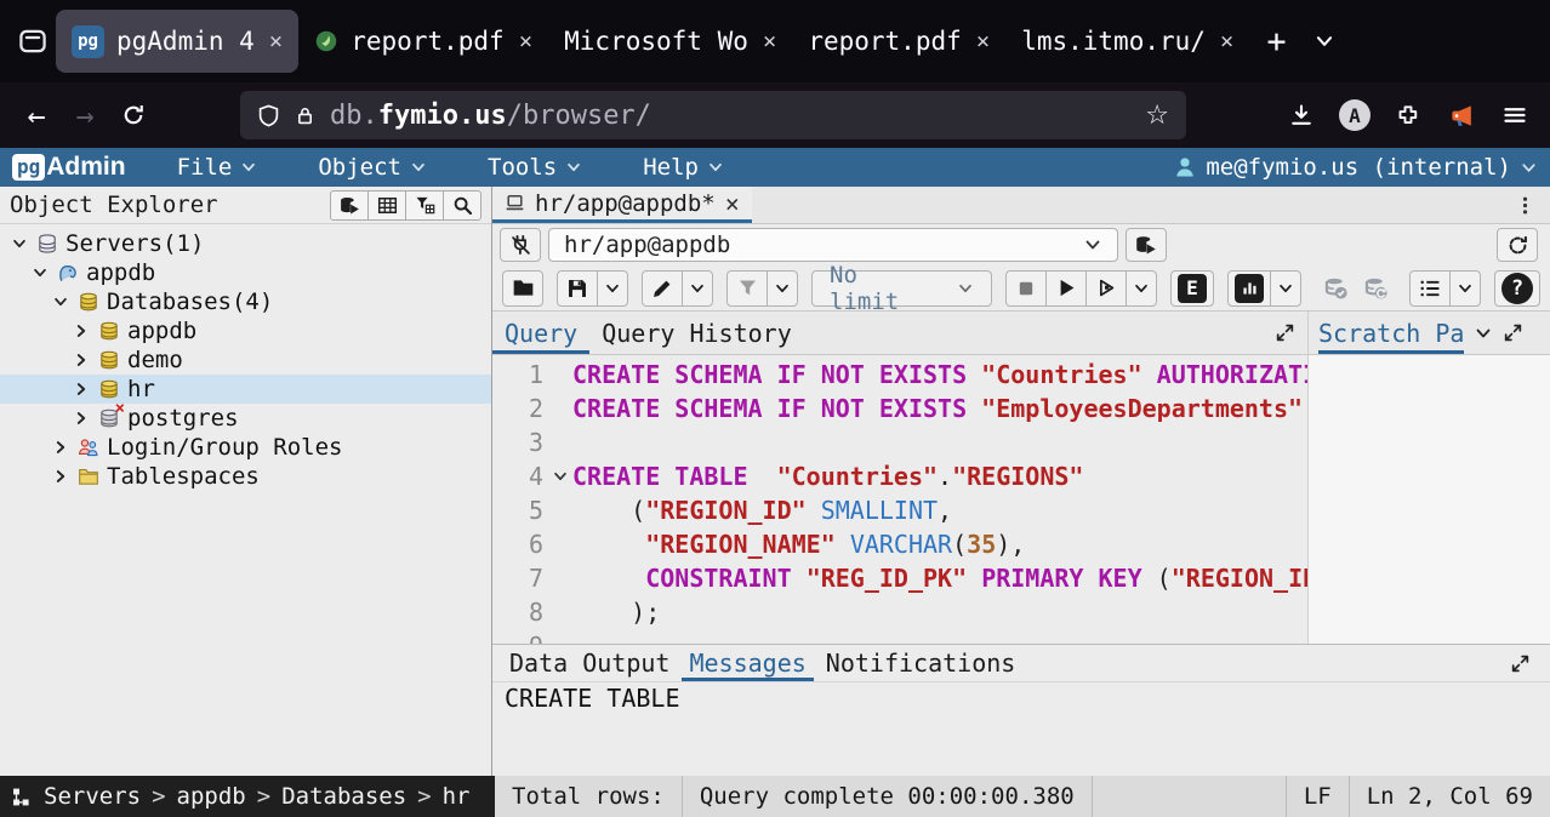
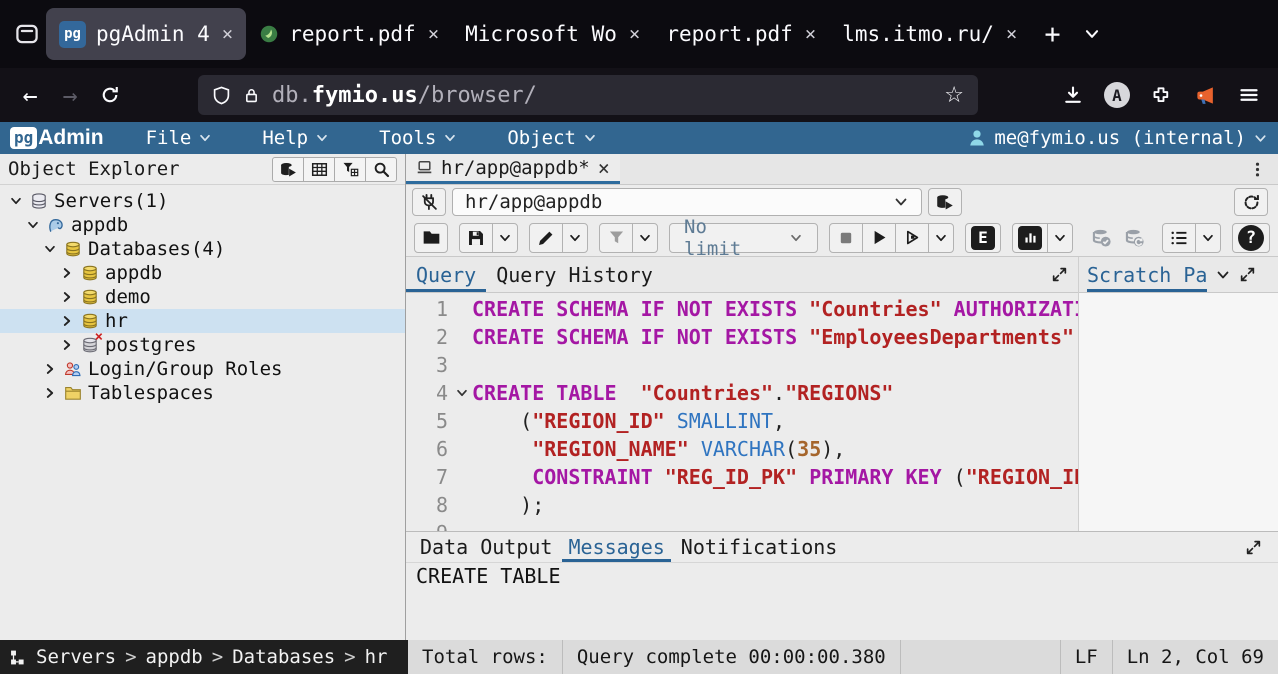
  pg
  pgAdmin 4
  ×
  report.pdf
  ×
  Microsoft Wo
  ×
  report.pdf
  ×
  lms.itmo.ru/
  ×
  +
  ←
  →
  db.fymio.us/browser/
  ☆
  A
  pg
  Admin
  File
- Object
+ Help
  Tools
- Help
+ Object
  me@fymio.us (internal)
  Object Explorer
  Servers(1)
  appdb
  Databases(4)
  appdb
  demo
  hr
  ×
  postgres
  Login/Group Roles
  Tablespaces
  hr/app@appdb*
  ×
  hr/app@appdb
  No limit
  E
  ?
  Query
  Query History
  1
  CREATE SCHEMA IF NOT EXISTS "Countries" AUTHORIZAT
  2
  CREATE SCHEMA IF NOT EXISTS "EmployeesDepartments"
  3
  4
  CREATE TABLE "Countries"."REGIONS"
  5
  ("REGION_ID" SMALLINT,
  6
  "REGION_NAME" VARCHAR(35),
  7
  CONSTRAINT "REG_ID_PK" PRIMARY KEY ("REGION_I
  8
  );
  Scratch Pa
  Data Output
  Messages
  Notifications
  CREATE TABLE
  Servers
  >
  appdb
  >
  Databases
  >
  hr
  Total rows:
  Query complete 00:00:00.380
  LF
  Ln 2, Col 69
